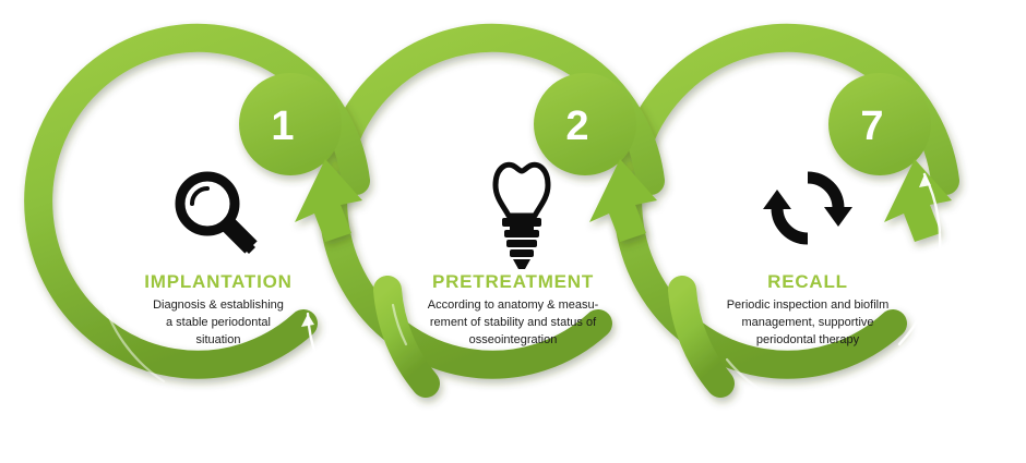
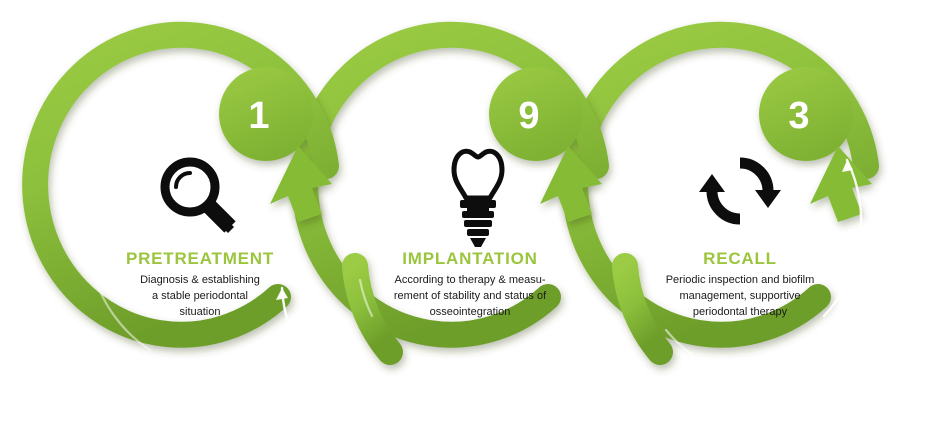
  1
- 2
+ 9
- 7
+ 3
- IMPLANTATION
+ PRETREATMENT
  Diagnosis & establishing
  a stable periodontal
  situation
- PRETREATMENT
+ IMPLANTATION
- According to anatomy & measu-
+ According to therapy & measu-
  rement of stability and status of
  osseointegration
  RECALL
  Periodic inspection and biofilm
  management, supportive
  periodontal therapy
